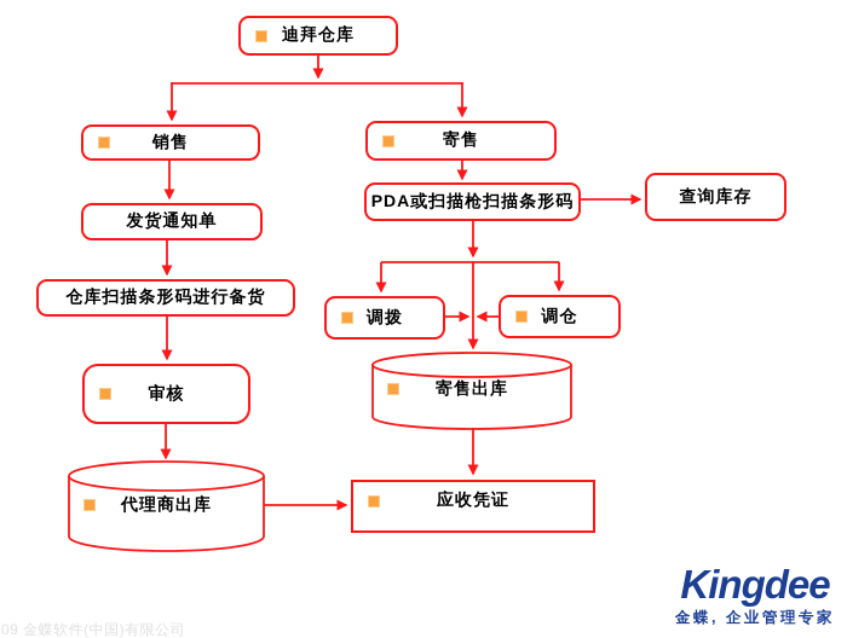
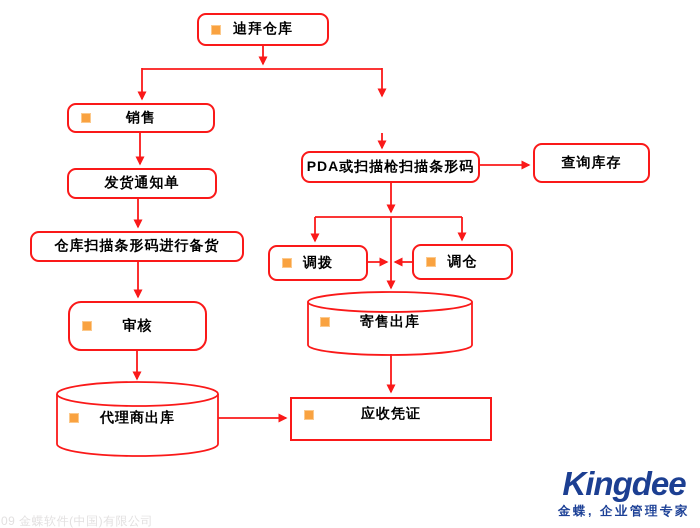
  迪拜仓库
  销售
  发货通知单
  仓库扫描条形码进行备货
  审核
  代理商出库
- 寄售
  PDA或扫描枪扫描条形码
  查询库存
  调拨
  调仓
  寄售出库
  应收凭证
  09 金蝶软件(中国)有限公司
  Kingdee
  金蝶, 企业管理专家
